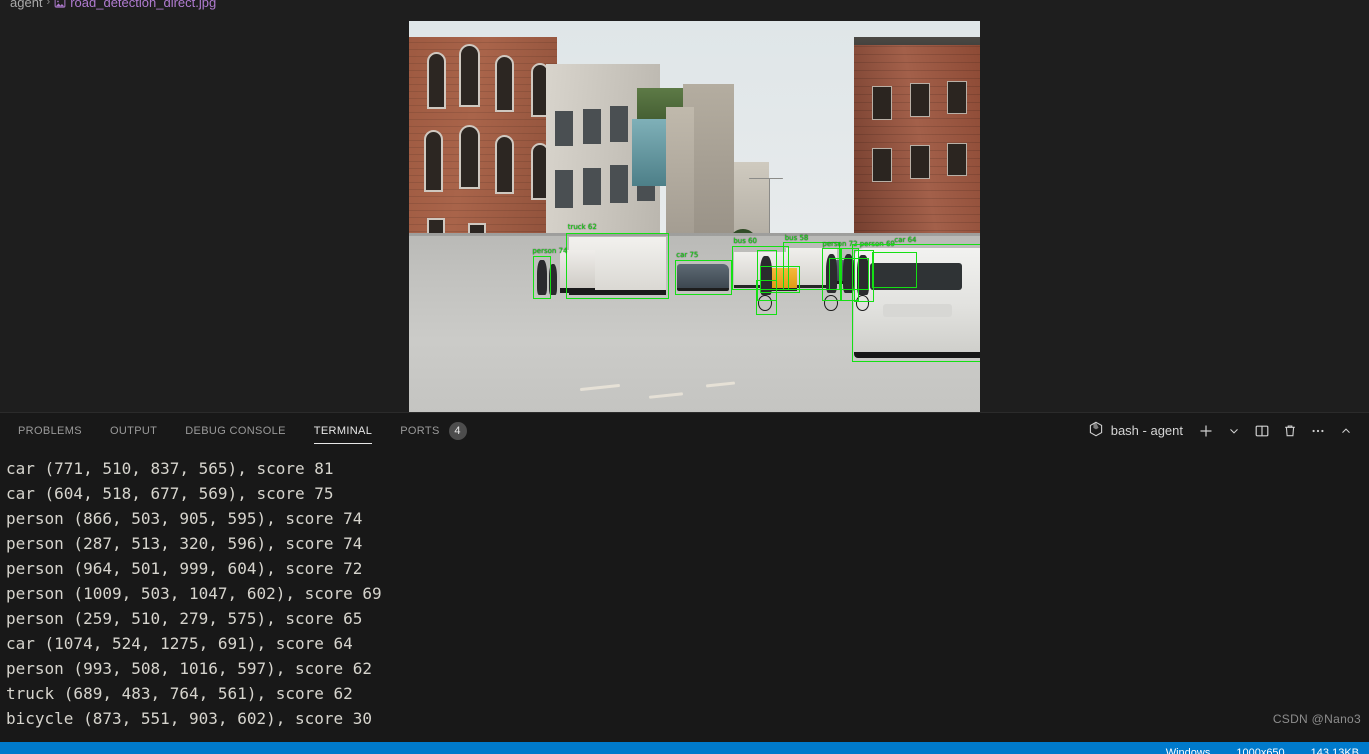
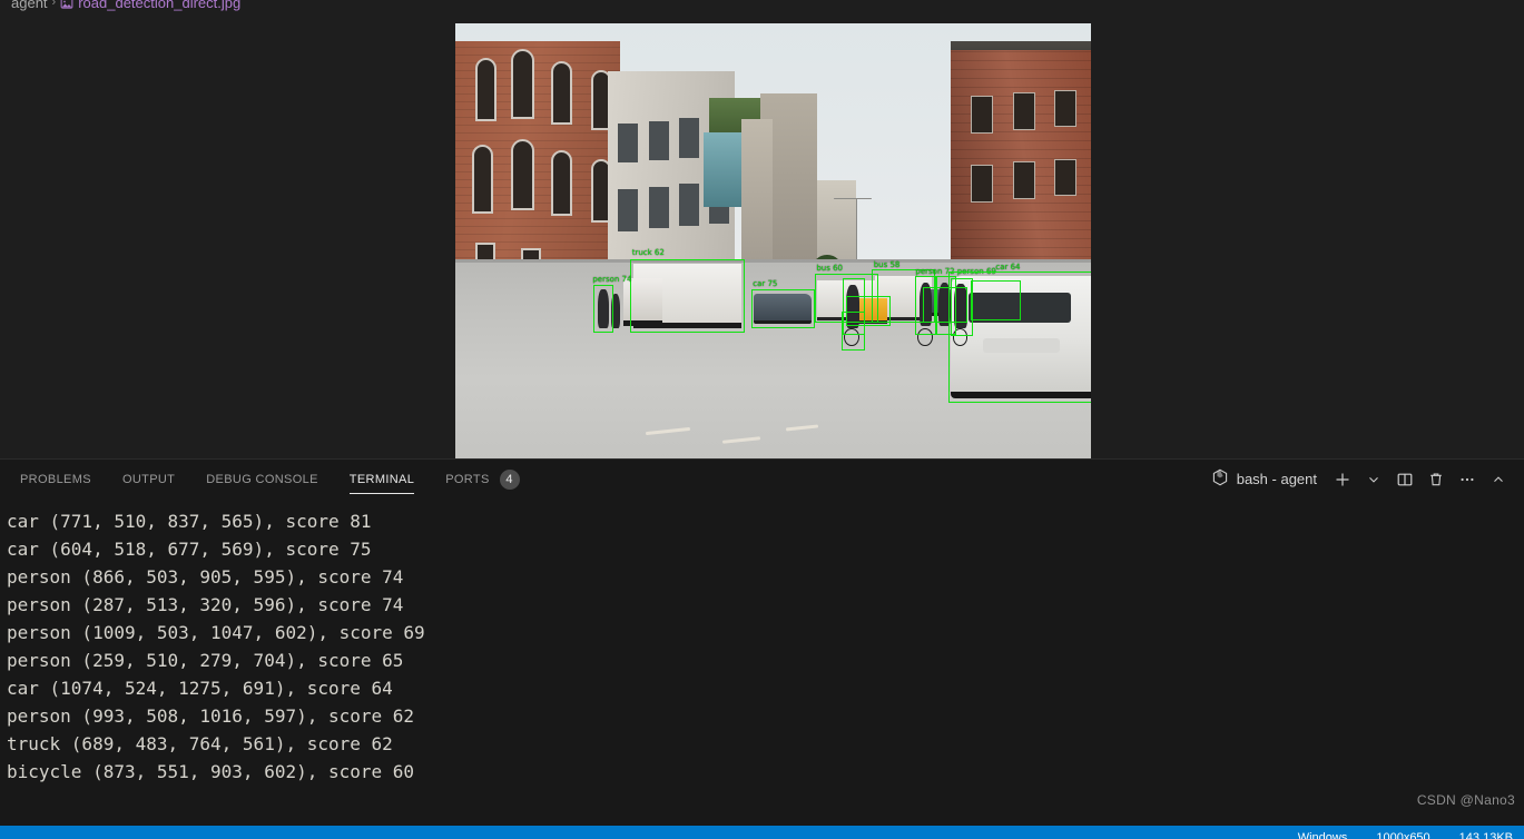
  agent
  ›
  road_detection_direct.jpg
  truck 62
  car 75
  bus 60
  bus 58
  person 74
  person 72 person 69
  car 64
  PROBLEMS
  OUTPUT
  DEBUG CONSOLE
  TERMINAL
  PORTS
  4
  bash - agent
  car (771, 510, 837, 565), score 81
  car (604, 518, 677, 569), score 75
  person (866, 503, 905, 595), score 74
  person (287, 513, 320, 596), score 74
- person (964, 501, 999, 604), score 72
  person (1009, 503, 1047, 602), score 69
- person (259, 510, 279, 575), score 65
+ person (259, 510, 279, 704), score 65
  car (1074, 524, 1275, 691), score 64
  person (993, 508, 1016, 597), score 62
  truck (689, 483, 764, 561), score 62
- bicycle (873, 551, 903, 602), score 30
+ bicycle (873, 551, 903, 602), score 60
  CSDN @Nano3
  Windows
  1000x650
  143.13KB
